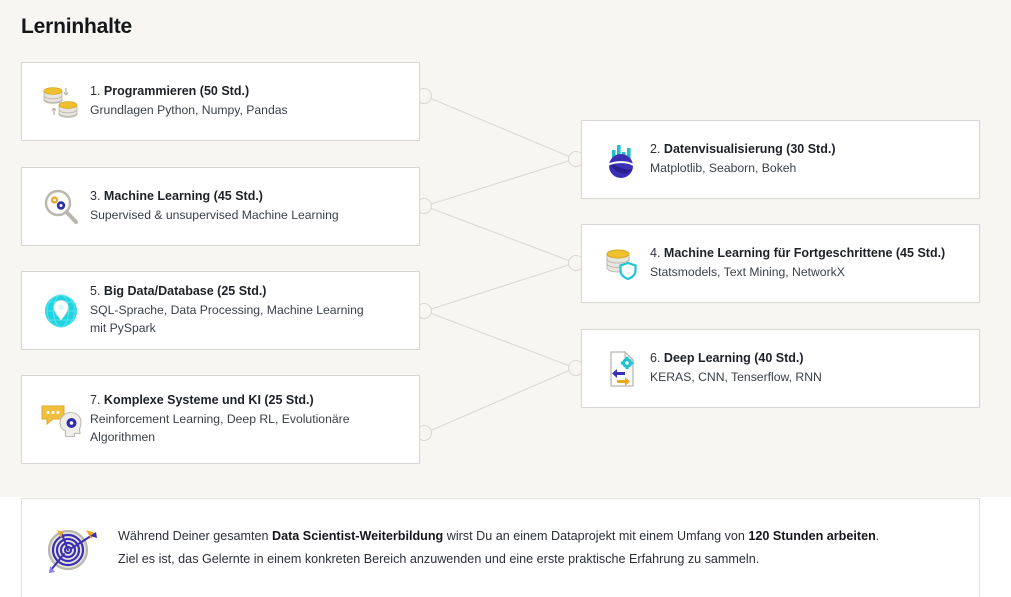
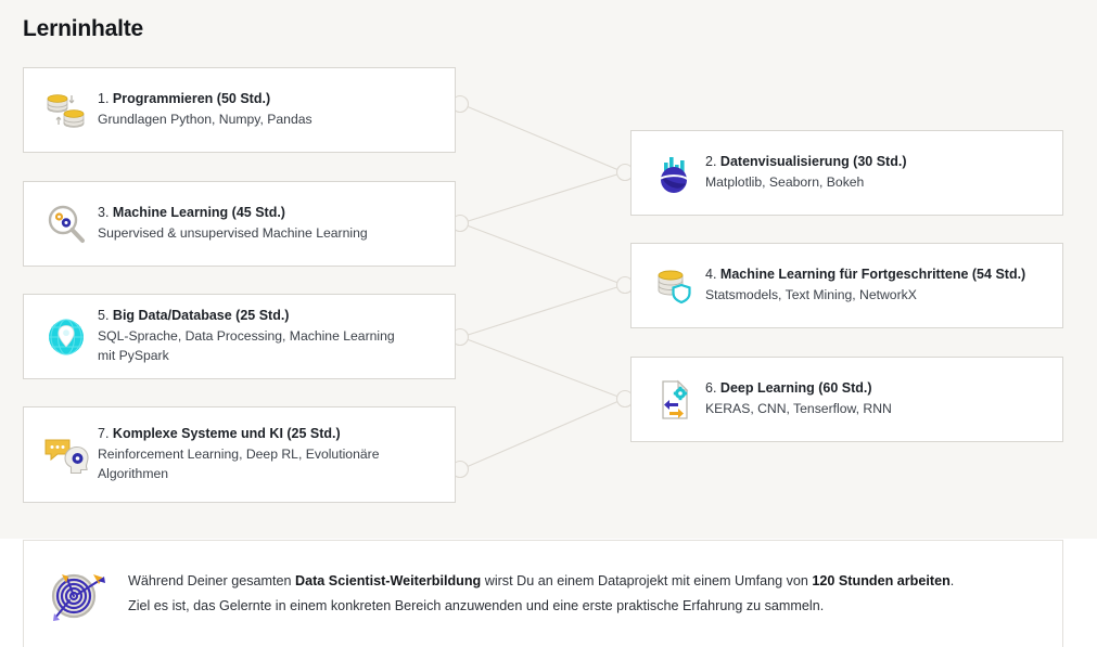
  Lerninhalte
  1. Programmieren (50 Std.)
  Grundlagen Python, Numpy, Pandas
  3. Machine Learning (45 Std.)
  Supervised & unsupervised Machine Learning
  5. Big Data/Database (25 Std.)
  SQL-Sprache, Data Processing, Machine Learning mit PySpark
  7. Komplexe Systeme und KI (25 Std.)
  Reinforcement Learning, Deep RL, Evolutionäre Algorithmen
  2. Datenvisualisierung (30 Std.)
  Matplotlib, Seaborn, Bokeh
- 4. Machine Learning für Fortgeschrittene (45 Std.)
+ 4. Machine Learning für Fortgeschrittene (54 Std.)
  Statsmodels, Text Mining, NetworkX
- 6. Deep Learning (40 Std.)
+ 6. Deep Learning (60 Std.)
  KERAS, CNN, Tenserflow, RNN
  Während Deiner gesamten Data Scientist-Weiterbildung wirst Du an einem Dataprojekt mit einem Umfang von 120 Stunden arbeiten.
  Ziel es ist, das Gelernte in einem konkreten Bereich anzuwenden und eine erste praktische Erfahrung zu sammeln.
